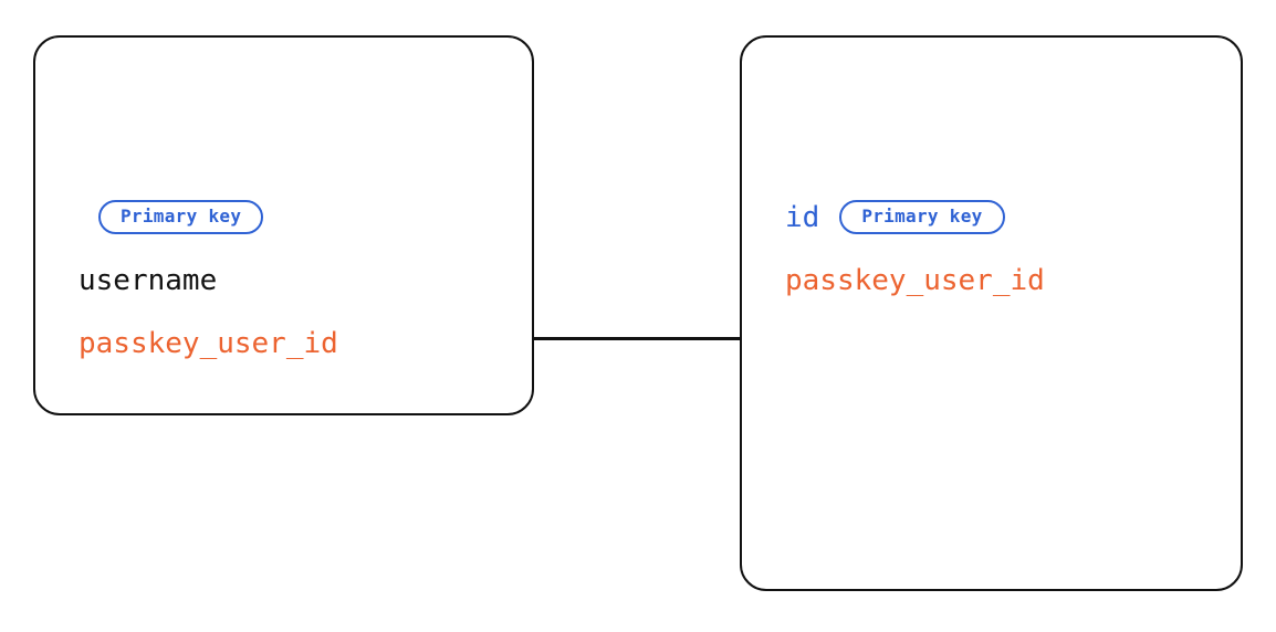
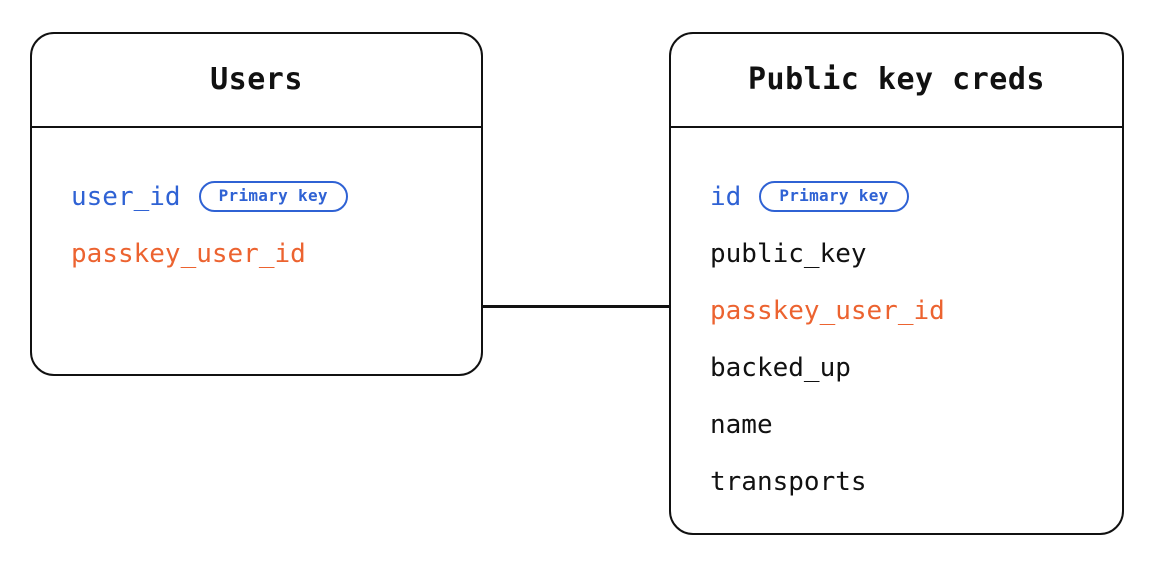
+ Users
+ user_id
  Primary key
- username
  passkey_user_id
+ Public key creds
  id
  Primary key
+ public_key
  passkey_user_id
+ backed_up
+ name
+ transports
